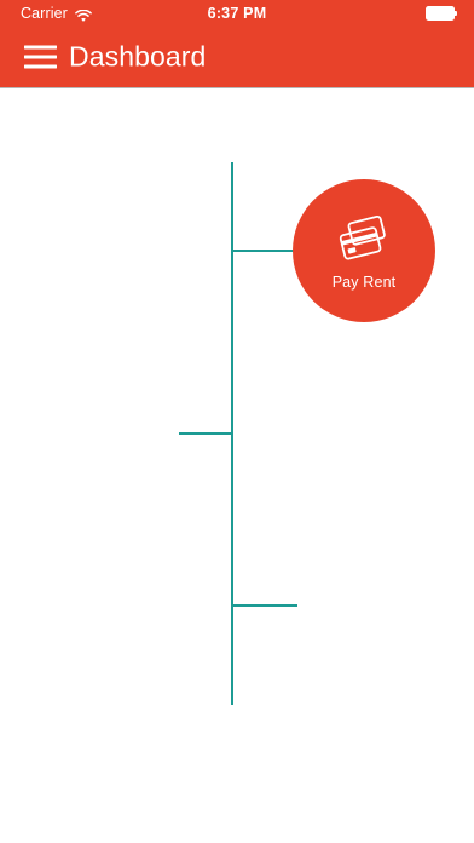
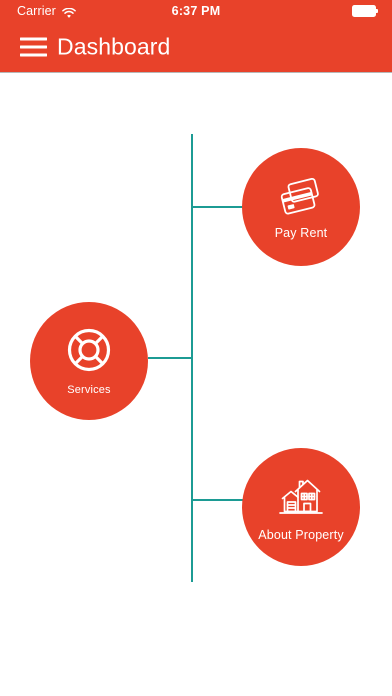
  Carrier
  6:37 PM
  Dashboard
  Pay Rent
+ Services
+ About Property
